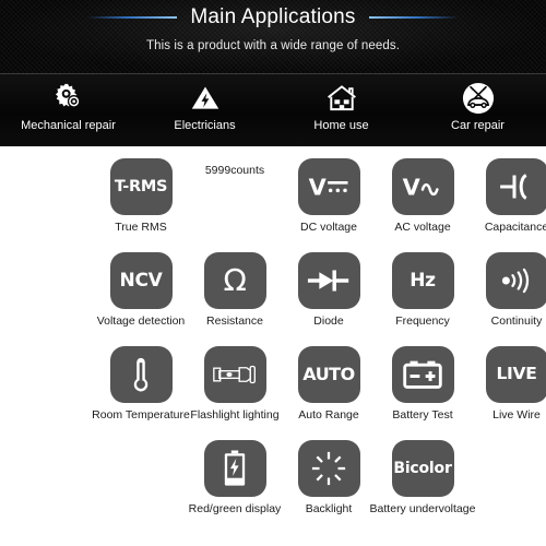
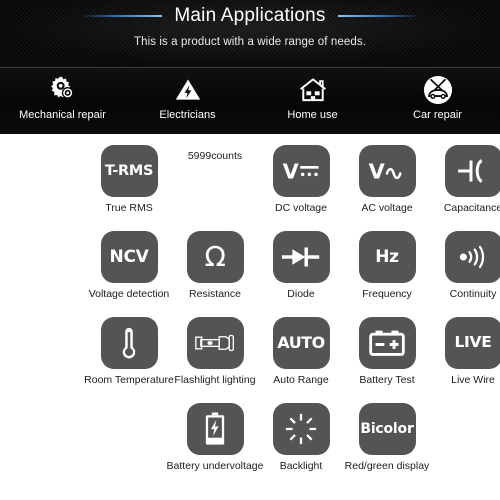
  Main Applications
  This is a product with a wide range of needs.
  Mechanical repair
  Electricians
  Home use
  Car repair
  T-RMS
  True RMS
  5999counts
  V
  DC voltage
  V
  AC voltage
  Capacitance
  NCV
  Voltage detection
  Ω
  Resistance
  Diode
  Hz
  Frequency
  Continuity
  Room Temperature
  Flashlight lighting
  AUTO
  Auto Range
  Battery Test
  LIVE
  Live Wire
- Red/green display
+ Battery undervoltage
  Backlight
  Bicolor
- Battery undervoltage
+ Red/green display
